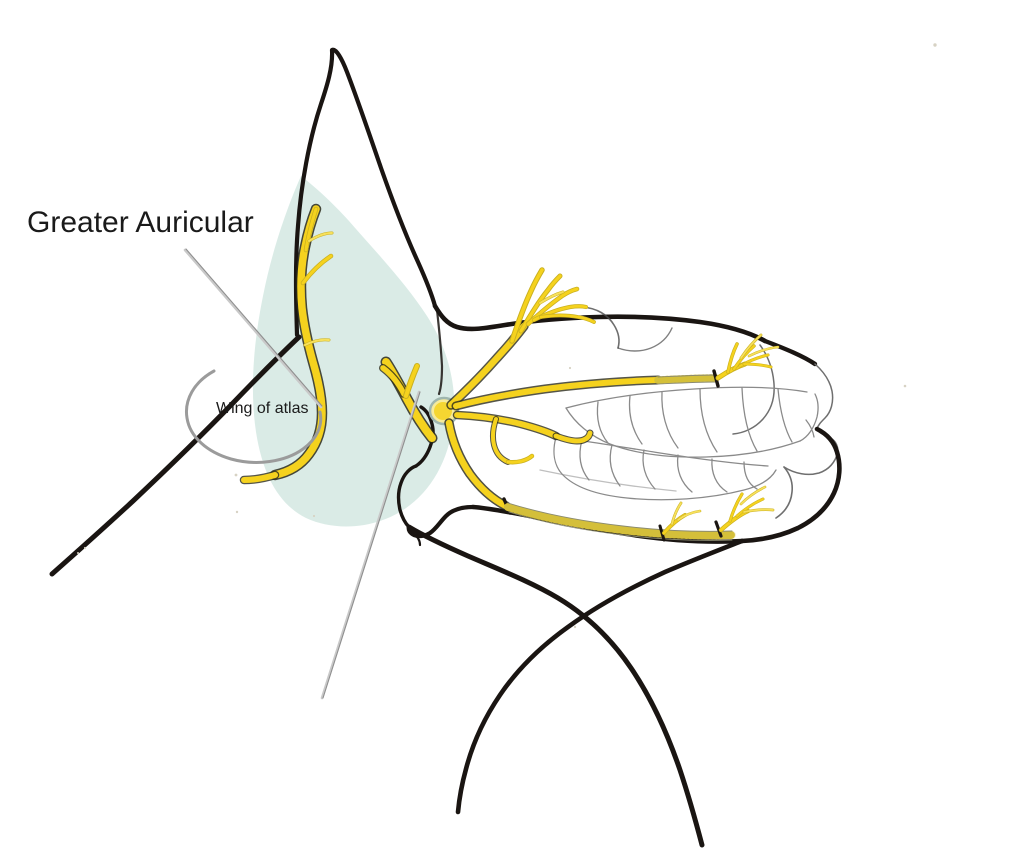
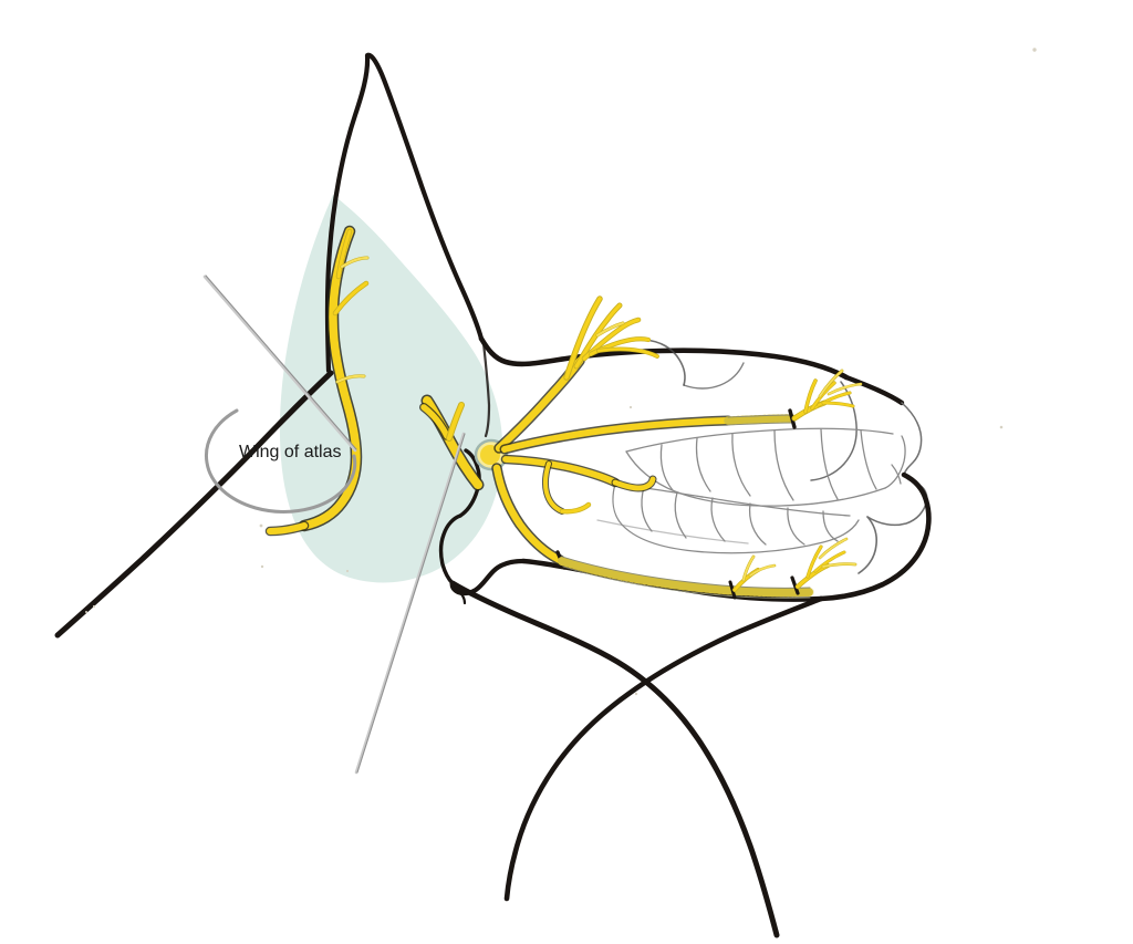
- Greater Auricular
  Wing of atlas
